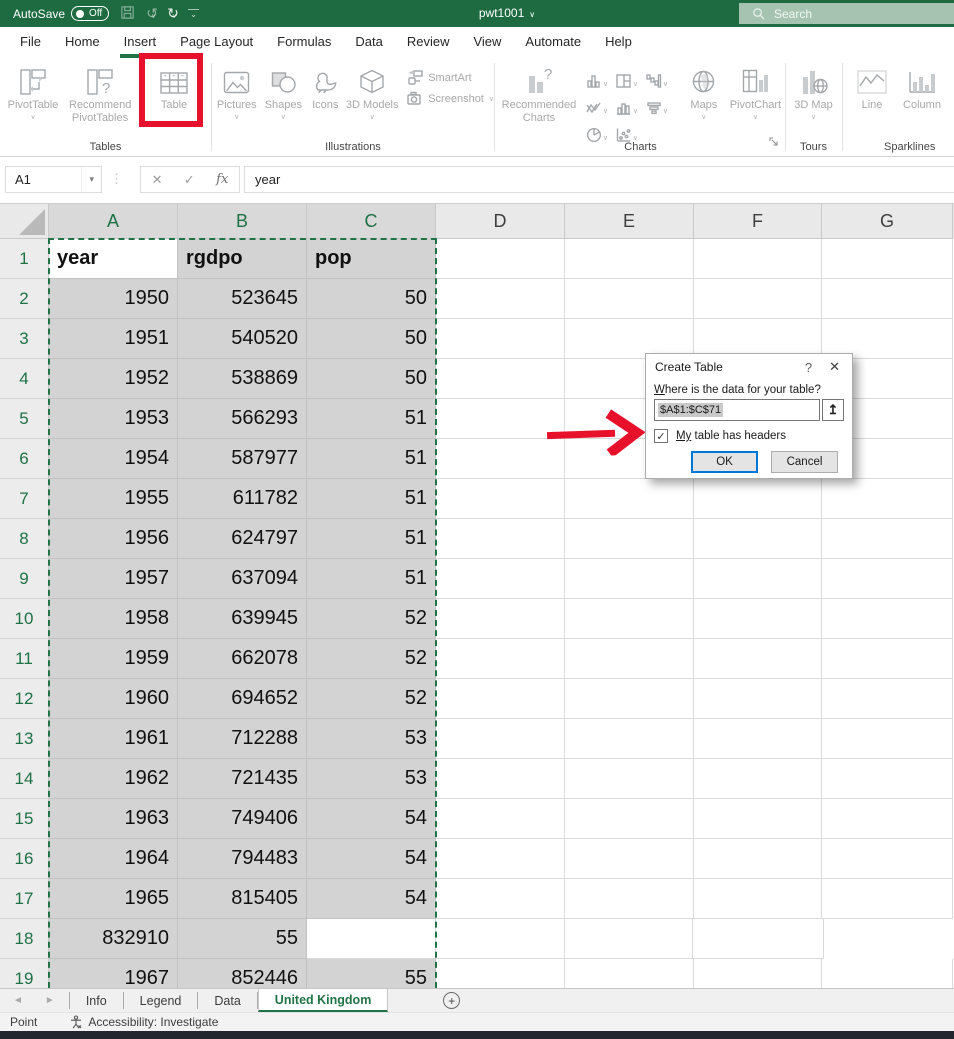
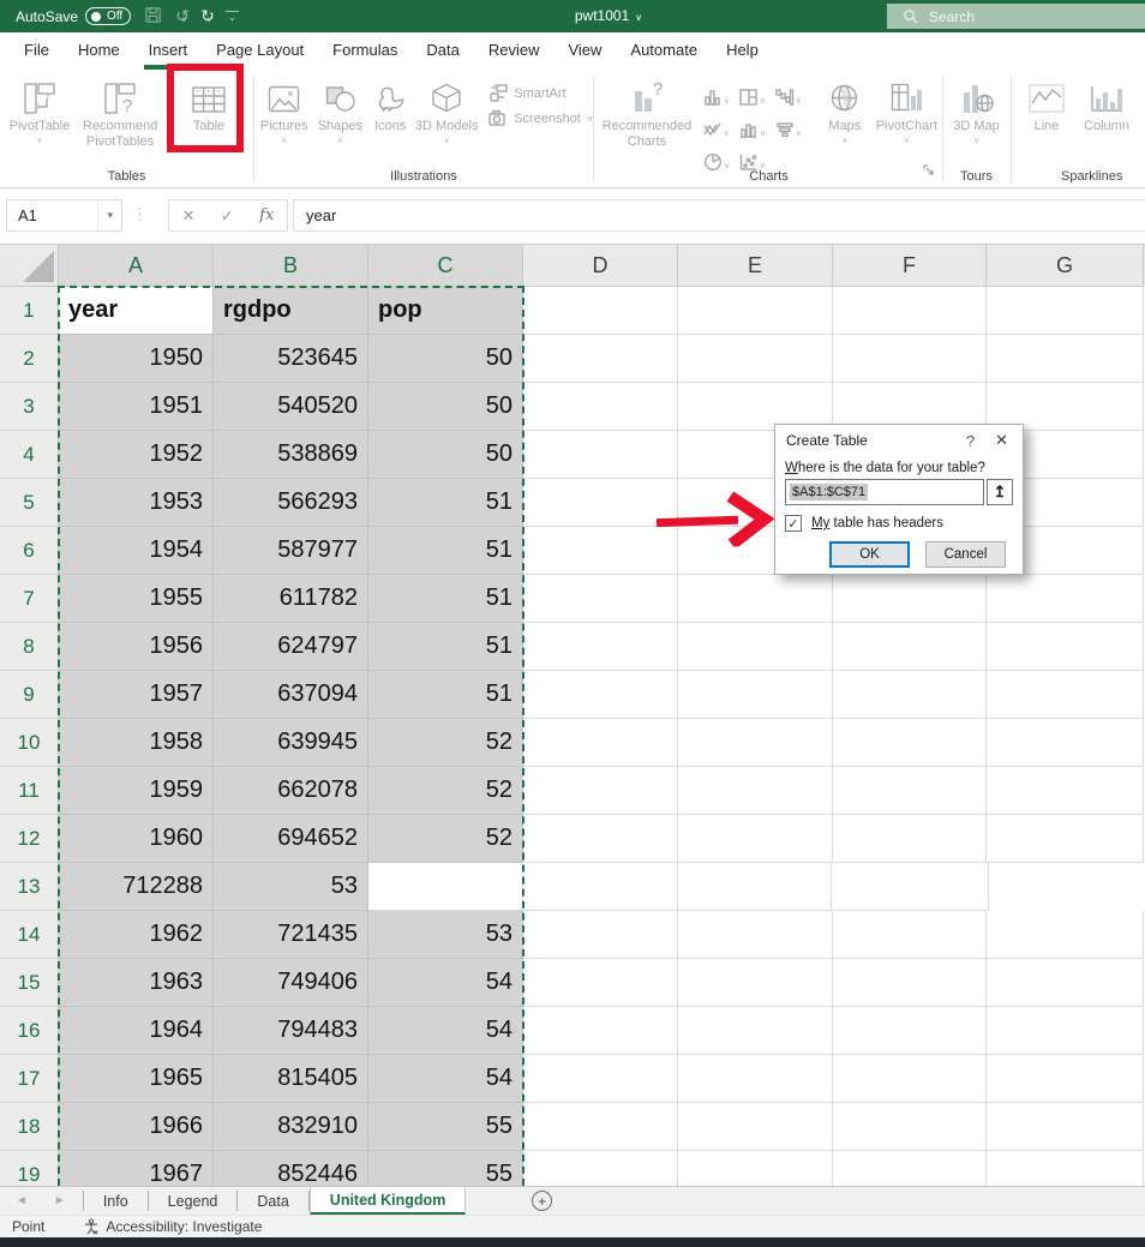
  AutoSave
  Off
  ⌄
  pwt1001 ∨
  Search
  File
  Home
  Insert
  Page Layout
  Formulas
  Data
  Review
  View
  Automate
  Help
  PivotTable
  ?
  Recommend PivotTables
  Table
  Tables
  Pictures
  Shapes
  Icons
  3D Models
  SmartArt
  Screenshot
  Illustrations
  ?
  Recommended Charts
  Maps
  PivotChart
  Charts
  3D Map
  Tours
  Line
  Column
  Sparklines
  A1
  ▾
  ⋮
  ✕
  ✓
  fx
  year
  A
  B
  C
  D
  E
  F
  G
  1
  year
  rgdpo
  pop
  2
  1950
  523645
  50
  3
  1951
  540520
  50
  4
  1952
  538869
  50
  5
  1953
  566293
  51
  6
  1954
  587977
  51
  7
  1955
  611782
  51
  8
  1956
  624797
  51
  9
  1957
  637094
  51
  10
  1958
  639945
  52
  11
  1959
  662078
  52
  12
  1960
  694652
  52
  13
- 1961
  712288
  53
  14
  1962
  721435
  53
  15
  1963
  749406
  54
  16
  1964
  794483
  54
  17
  1965
  815405
  54
  18
+ 1966
  832910
  55
  19
  1967
  852446
  55
  Create Table
  ?
  ✕
  Where is the data for your table?
  $A$1:$C$71
  ↥
  ✓
  My table has headers
  OK
  Cancel
  ◄
  ►
  Info
  Legend
  Data
  United Kingdom
  +
  Point
  Accessibility: Investigate
